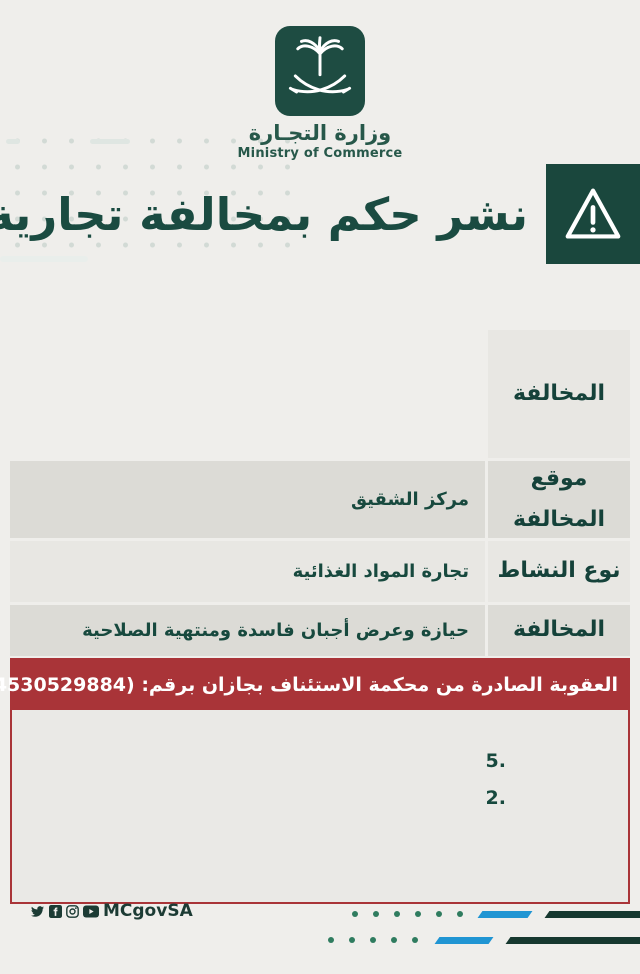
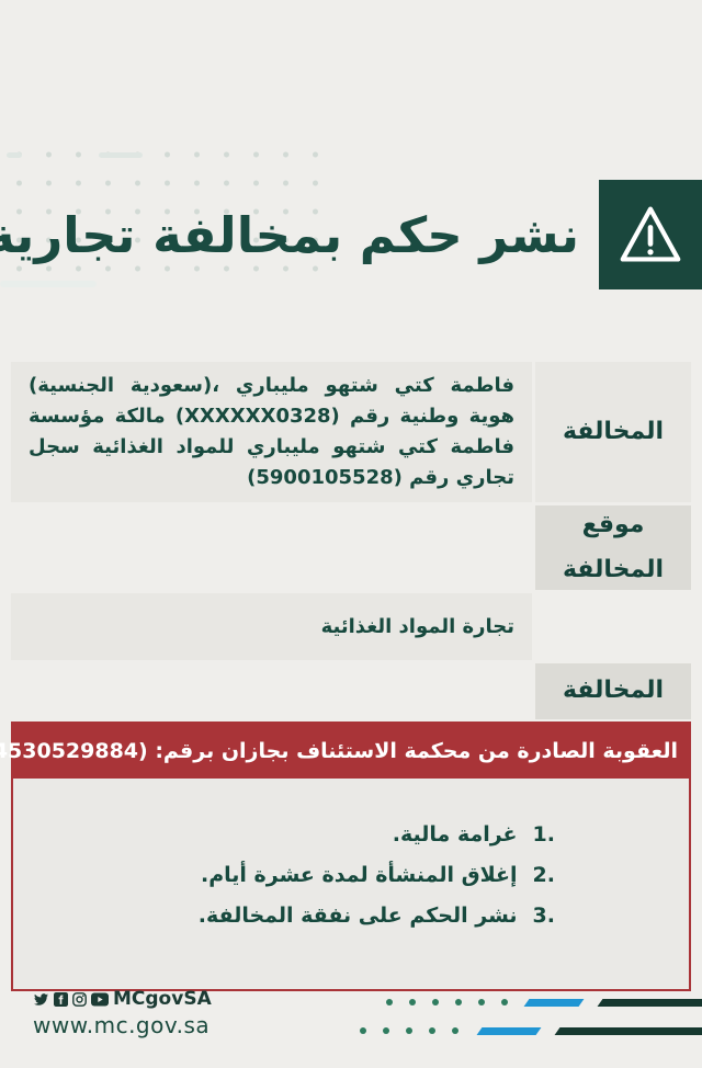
- وزارة التجـارة
- Ministry of Commerce
  نشر حكم بمخالفة تجارية
+ فاطمة كتي شتهو مليباري ،(سعودية الجنسية) هوية وطنية رقم (XXXXXX0328) مالكة مؤسسة فاطمة كتي شتهو مليباري للمواد الغذائية سجل تجاري رقم (5900105528)
  المخالفة
- مركز الشقيق
  موقع المخالفة
  تجارة المواد الغذائية
- نوع النشاط
- حيازة وعرض أجبان فاسدة ومنتهية الصلاحية
  المخالفة
  العقوبة الصادرة من محكمة الاستئناف بجازان برقم: (4530529884
- 5.
+ 1.
+ غرامة مالية.
  2.
+ إغلاق المنشأة لمدة عشرة أيام.
+ 3.
+ نشر الحكم على نفقة المخالفة.
  MCgovSA
+ www.mc.gov.sa
